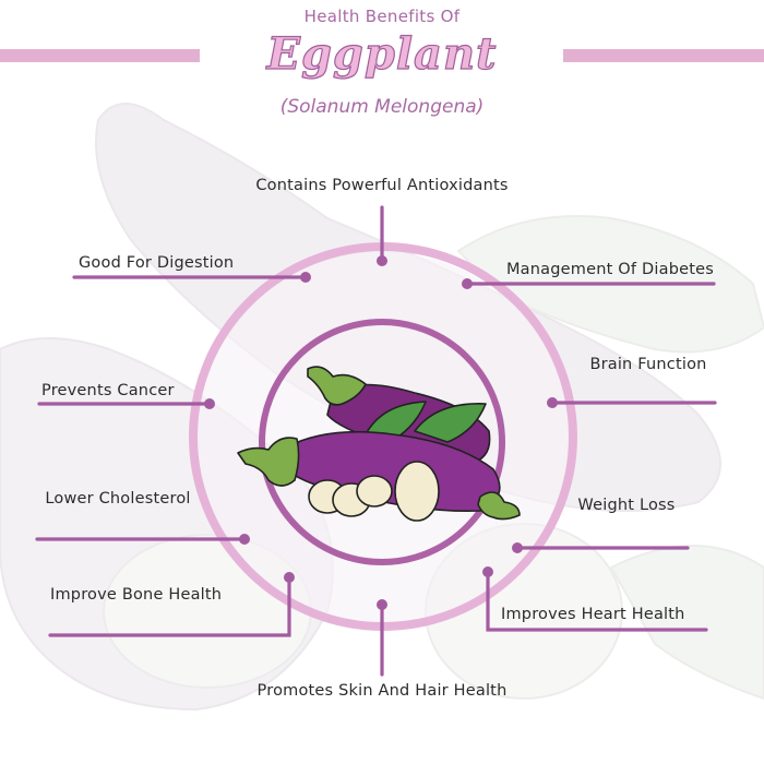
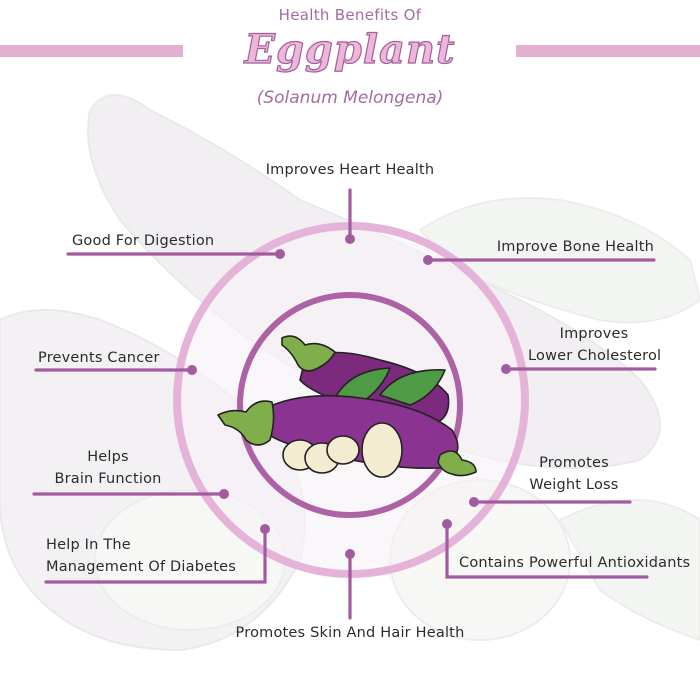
  Health Benefits Of
  Eggplant
  (Solanum Melongena)
- Contains Powerful Antioxidants
+ Improves Heart Health
  Good For Digestion
- Management Of Diabetes
+ Improve Bone Health
  Prevents Cancer
+ Improves
- Brain Function
+ Lower Cholesterol
+ Helps
- Lower Cholesterol
+ Brain Function
+ Promotes
  Weight Loss
+ Help In The
- Improve Bone Health
+ Management Of Diabetes
- Improves Heart Health
+ Contains Powerful Antioxidants
  Promotes Skin And Hair Health
